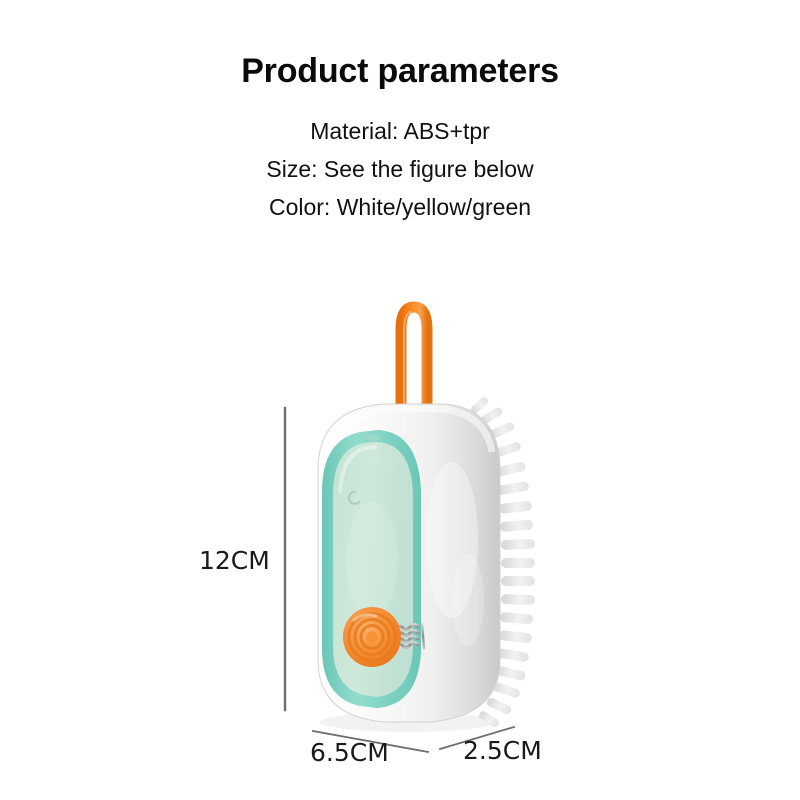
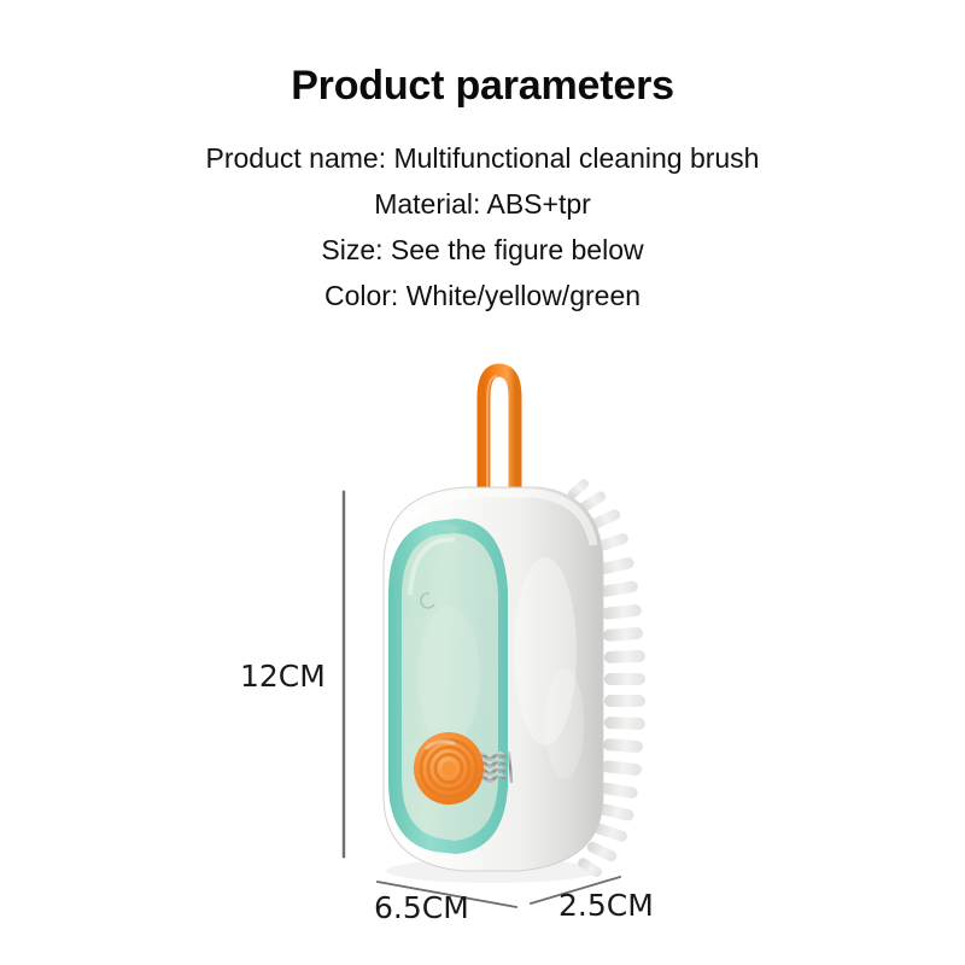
  Product parameters
+ Product name: Multifunctional cleaning brush
  Material: ABS+tpr
  Size: See the figure below
  Color: White/yellow/green
  12CM
  6.5CM
  2.5CM
